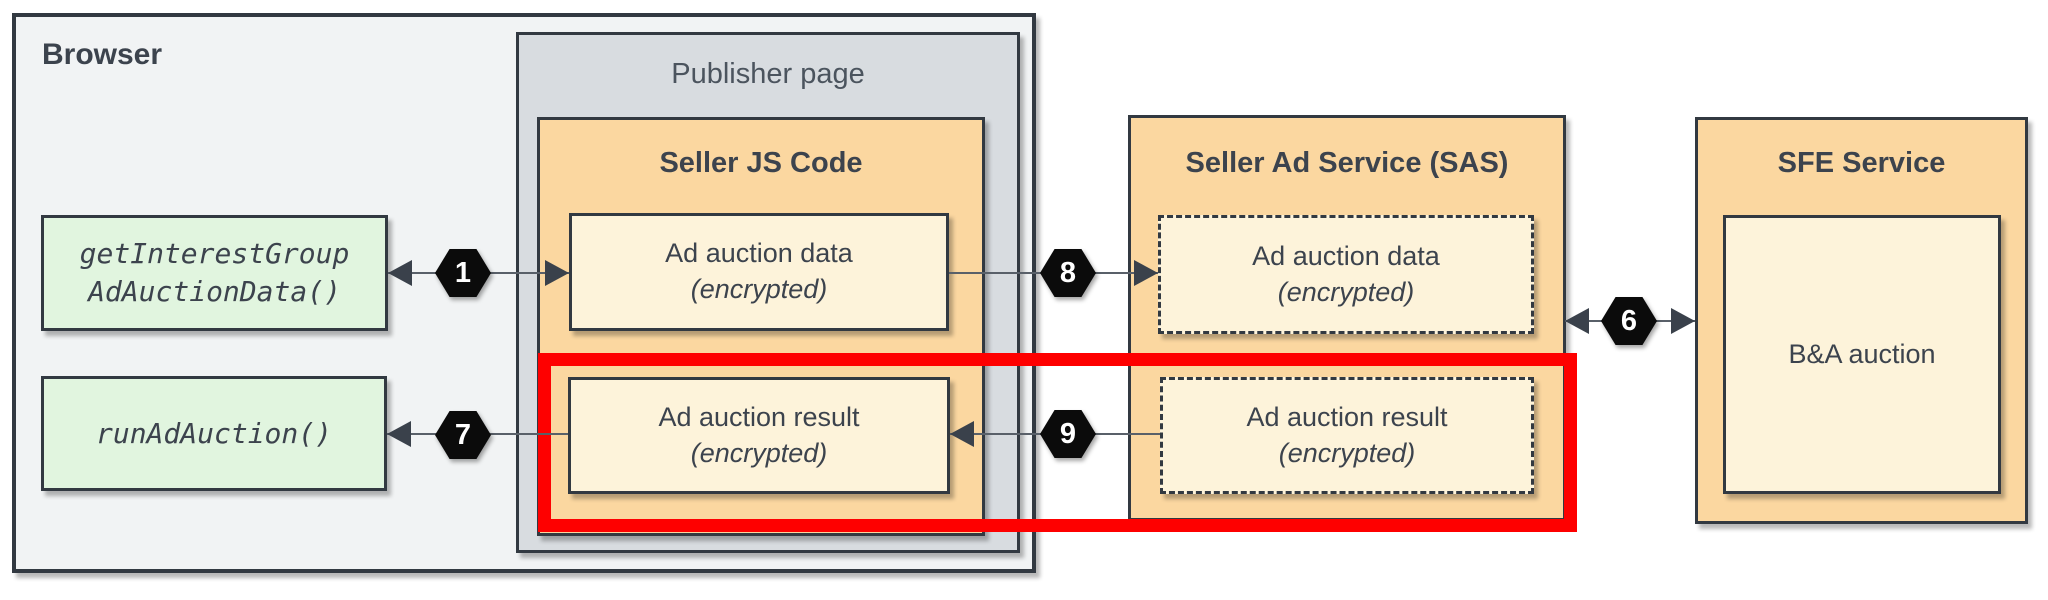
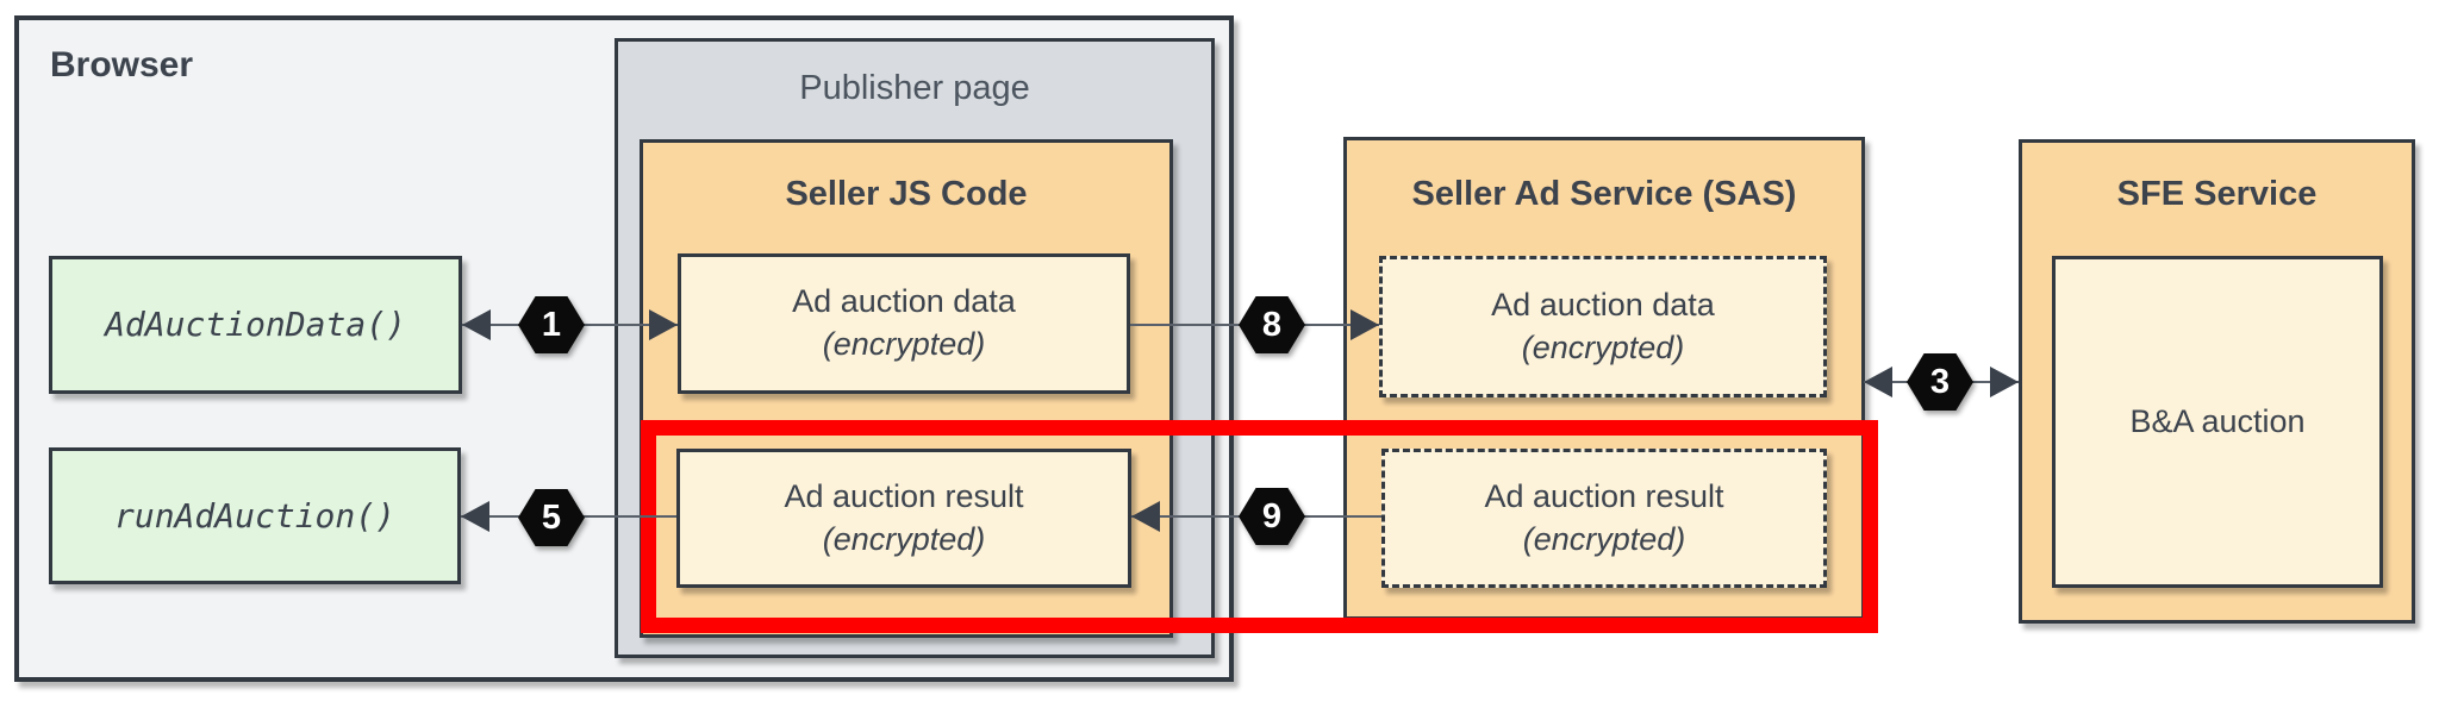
  Browser
  Publisher page
  Seller JS Code
  Seller Ad Service (SAS)
  SFE Service
- getInterestGroup
  AdAuctionData()
  runAdAuction()
  Ad auction data
  (encrypted)
  Ad auction result
  (encrypted)
  Ad auction data
  (encrypted)
  Ad auction result
  (encrypted)
  B&A auction
  1
  8
- 6
+ 3
  9
- 7
+ 5
